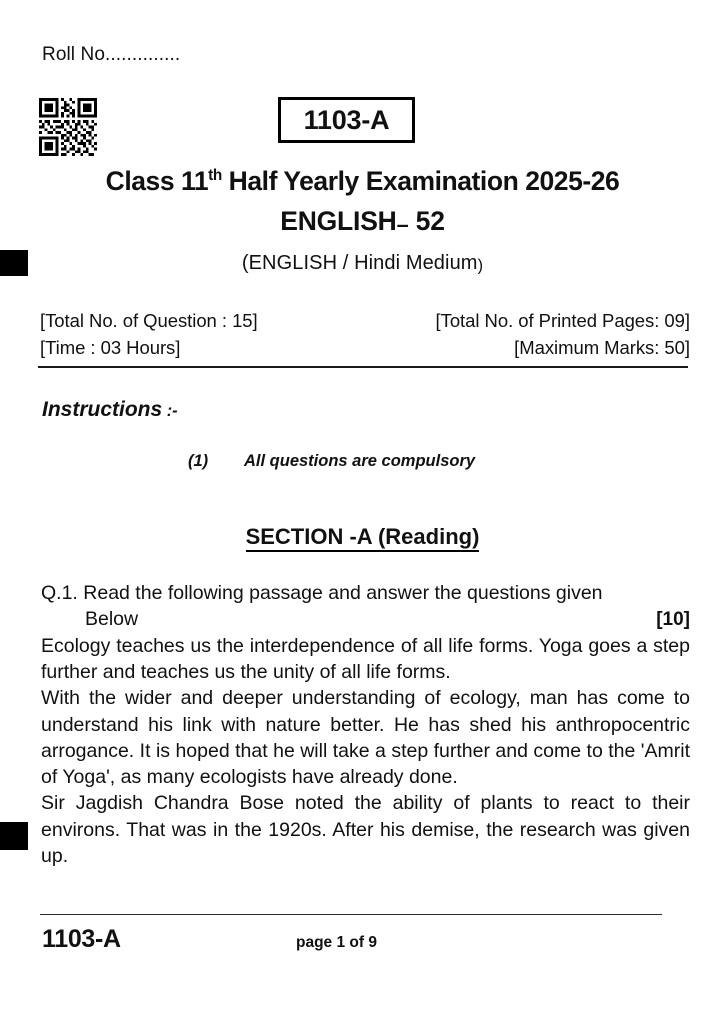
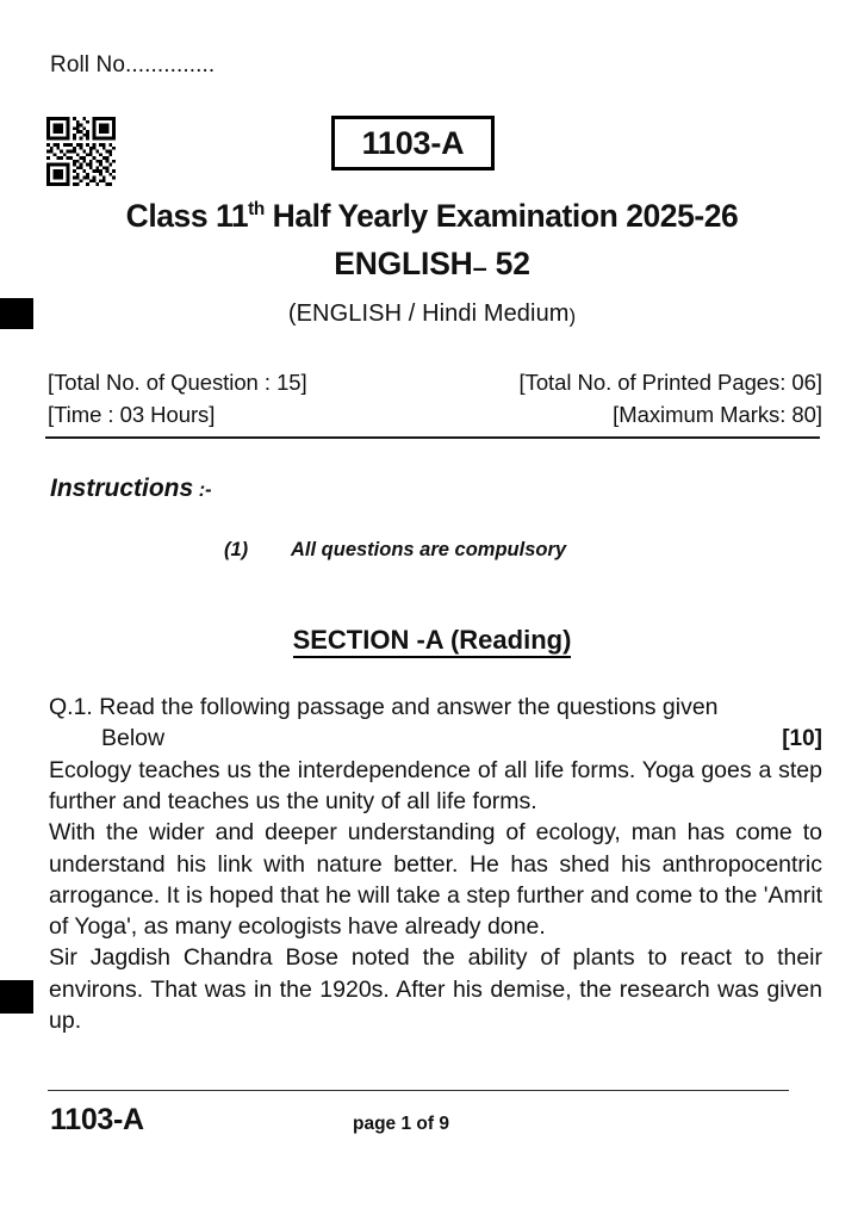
  Roll No..............
  1103-A
  Class 11th Half Yearly Examination 2025-26
  ENGLISH– 52
  (ENGLISH / Hindi Medium)
  [Total No. of Question : 15]
- [Total No. of Printed Pages: 09]
+ [Total No. of Printed Pages: 06]
  [Time : 03 Hours]
- [Maximum Marks: 50]
+ [Maximum Marks: 80]
  Instructions :-
  (1) All questions are compulsory
  SECTION -A (Reading)
  Q.1. Read the following passage and answer the questions given
  Below
  [10]
  Ecology teaches us the interdependence of all life forms. Yoga goes a step further and teaches us the unity of all life forms.
  With the wider and deeper understanding of ecology, man has come to understand his link with nature better. He has shed his anthropocentric arrogance. It is hoped that he will take a step further and come to the 'Amrit of Yoga', as many ecologists have already done.
  Sir Jagdish Chandra Bose noted the ability of plants to react to their environs. That was in the 1920s. After his demise, the research was given up.
  1103-A
  page 1 of 9
